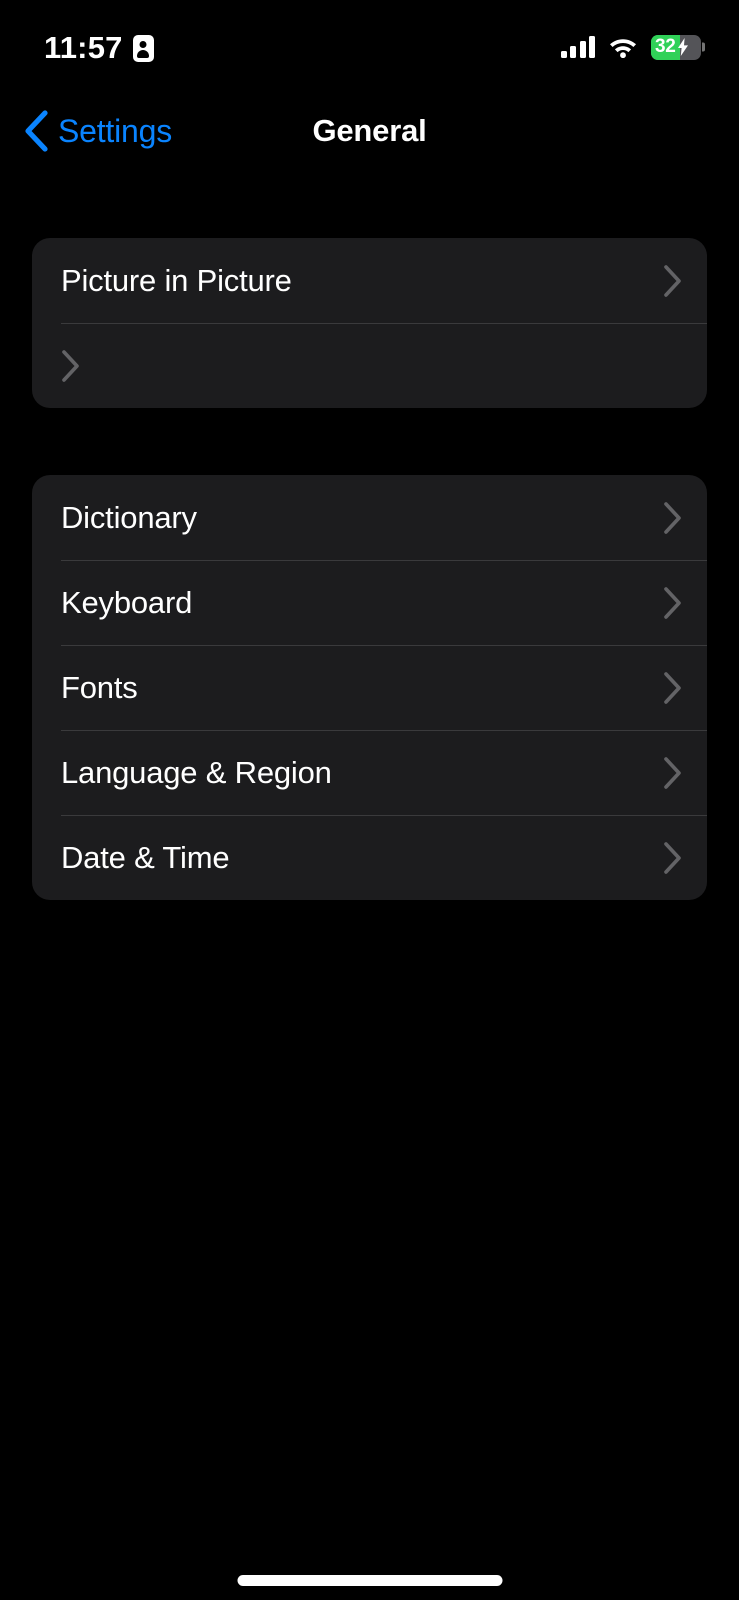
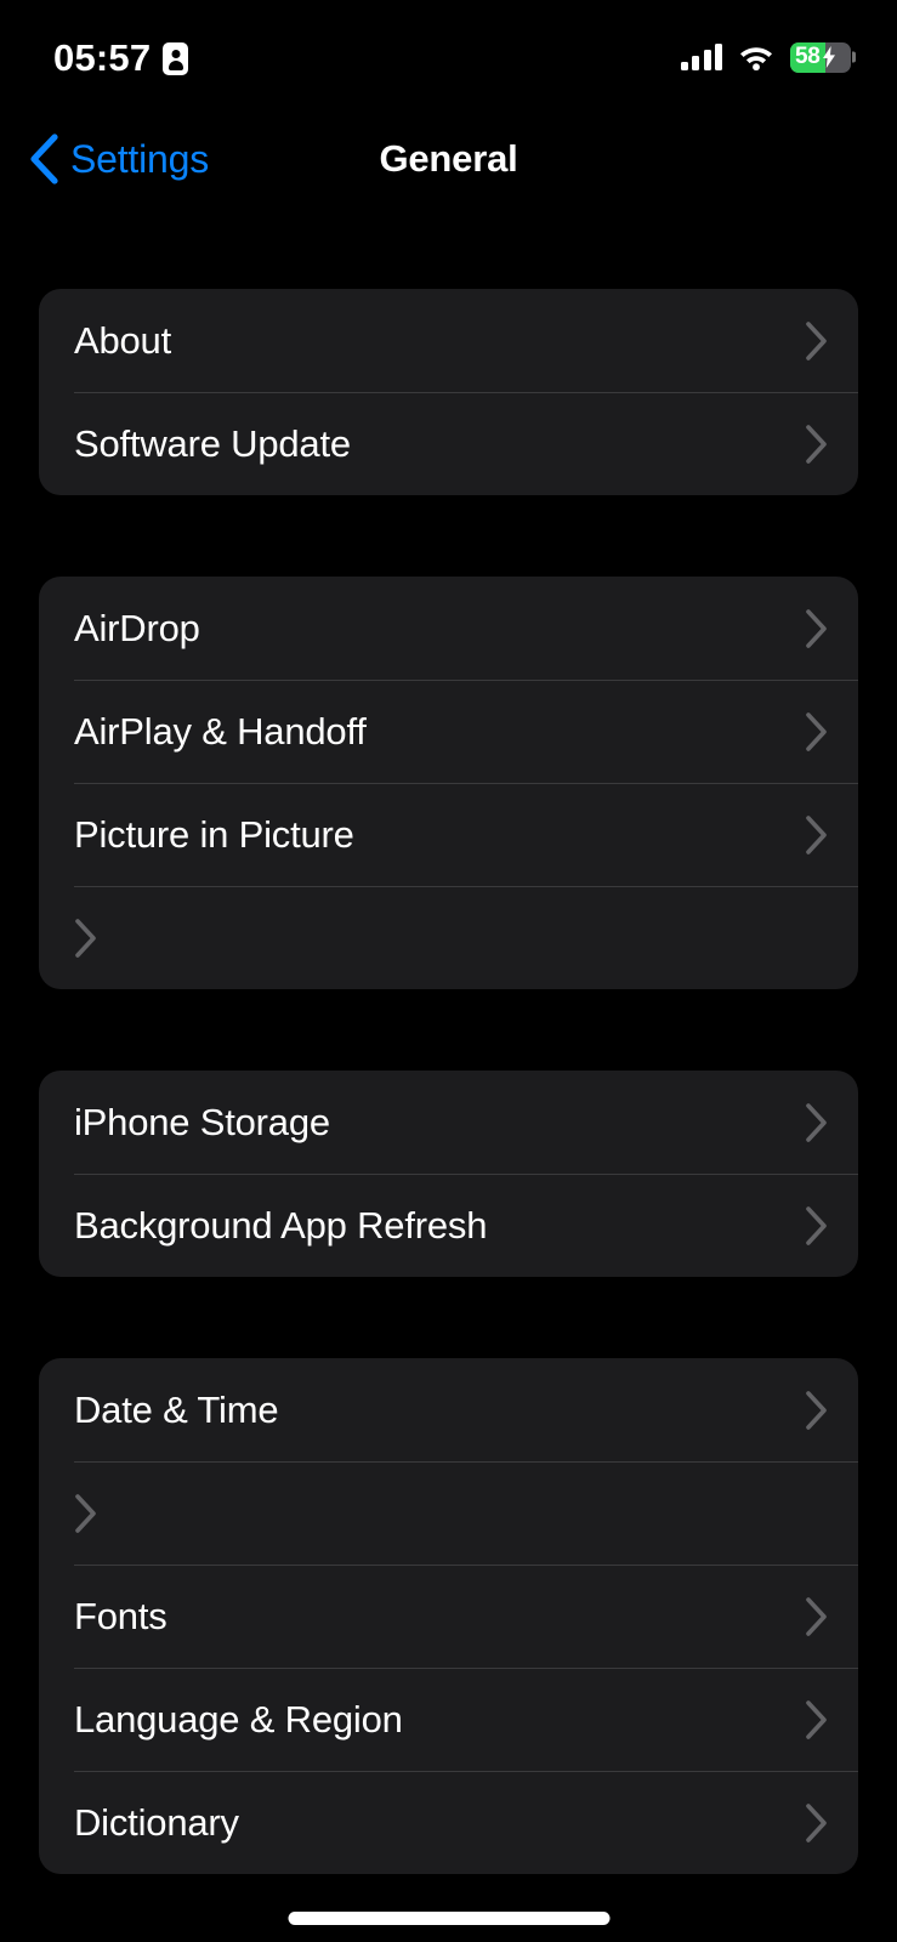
- 11:57
+ 05:57
- 32
+ 58
  Settings
  General
+ About
+ Software Update
+ AirDrop
+ AirPlay & Handoff
  Picture in Picture
+ iPhone Storage
+ Background App Refresh
- Dictionary
+ Date & Time
- Keyboard
  Fonts
  Language & Region
- Date & Time
+ Dictionary
